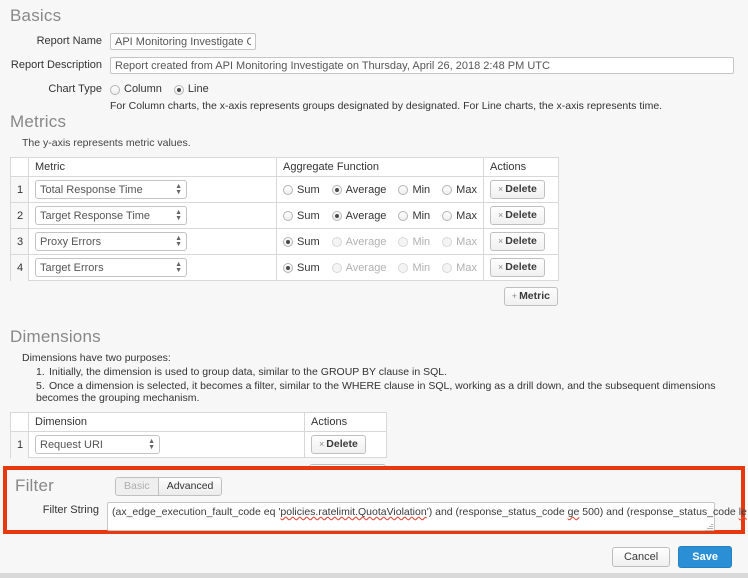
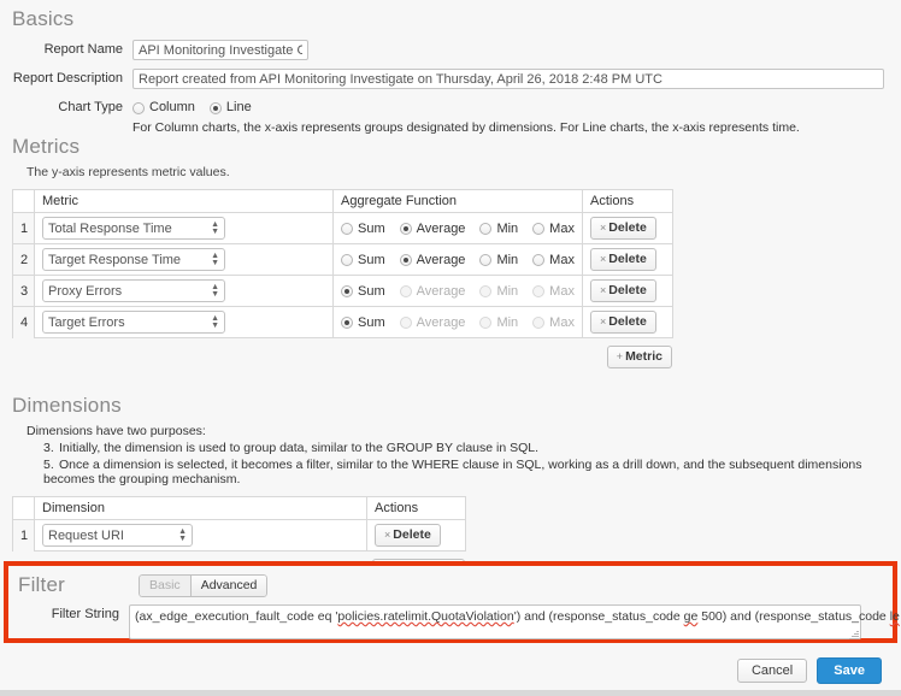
  Basics
  Report Name
  API Monitoring Investigate G
  Report Description
  Report created from API Monitoring Investigate on Thursday, April 26, 2018 2:48 PM UTC
  Chart Type
  Column
  Line
- For Column charts, the x-axis represents groups designated by designated. For Line charts, the x-axis represents time.
+ For Column charts, the x-axis represents groups designated by dimensions. For Line charts, the x-axis represents time.
  Metrics
  The y-axis represents metric values.
  	Metric	Aggregate Function	Actions
  1	Total Response Time	Sum Average Min Max	× Delete
  2	Target Response Time	Sum Average Min Max	× Delete
  3	Proxy Errors	Sum Average Min Max	× Delete
  4	Target Errors	Sum Average Min Max	× Delete
  + Metric
  Dimensions
  Dimensions have two purposes:
- 1. Initially, the dimension is used to group data, similar to the GROUP BY clause in SQL.
+ 3. Initially, the dimension is used to group data, similar to the GROUP BY clause in SQL.
  5. Once a dimension is selected, it becomes a filter, similar to the WHERE clause in SQL, working as a drill down, and the subsequent dimensions becomes the grouping mechanism.
  	Dimension	Actions
  1	Request URI	× Delete
  Filter
  Basic
  Advanced
  Filter String
  (ax_edge_execution_fault_code eq 'policies.ratelimit.QuotaViolation') and (response_status_code ge 500) and (response_status_code le
  Cancel Save
